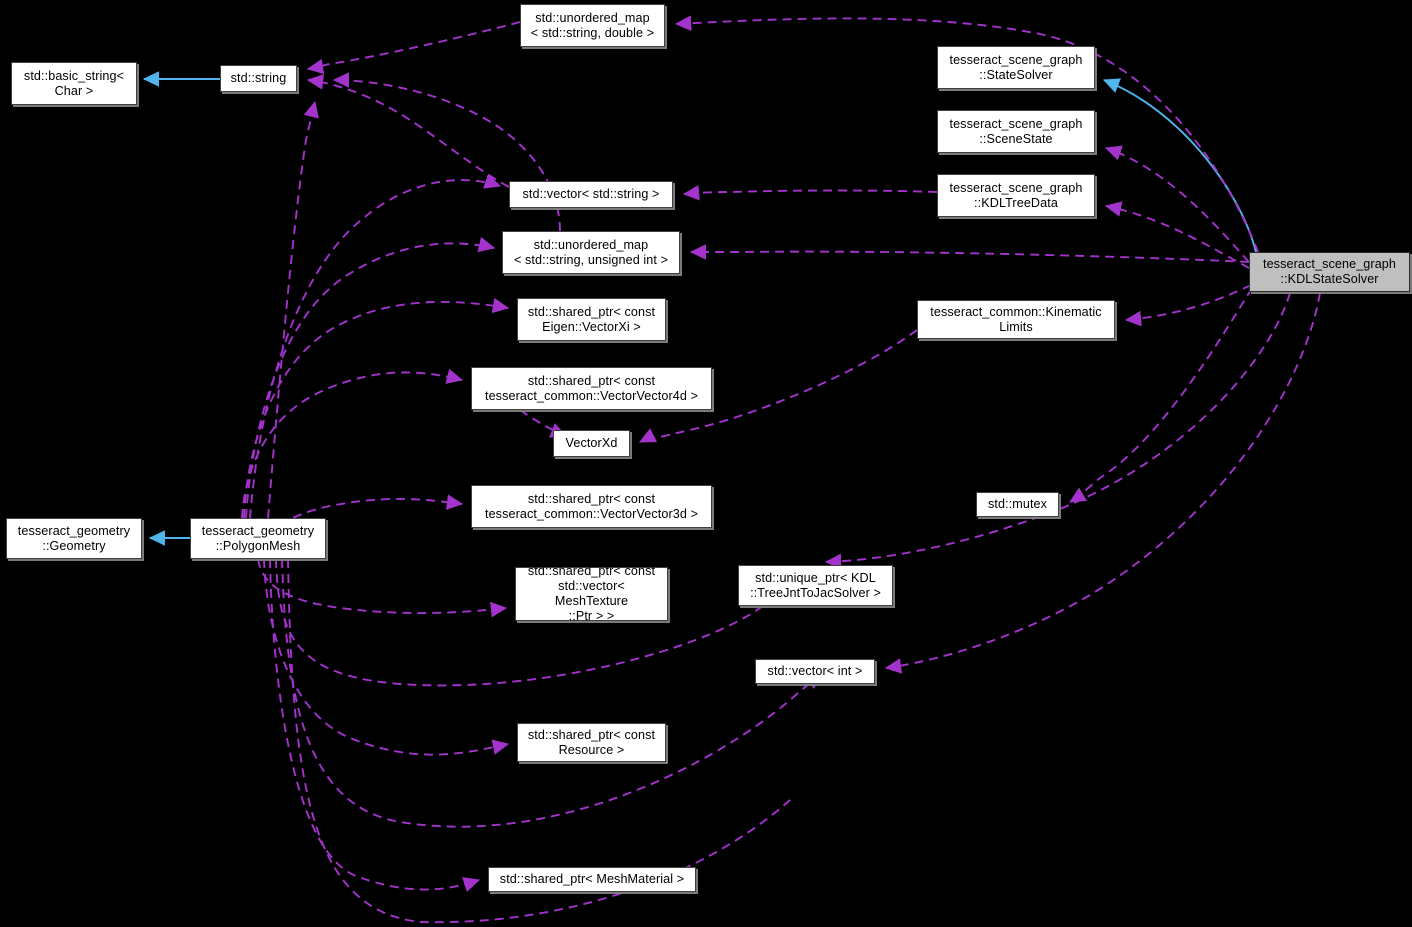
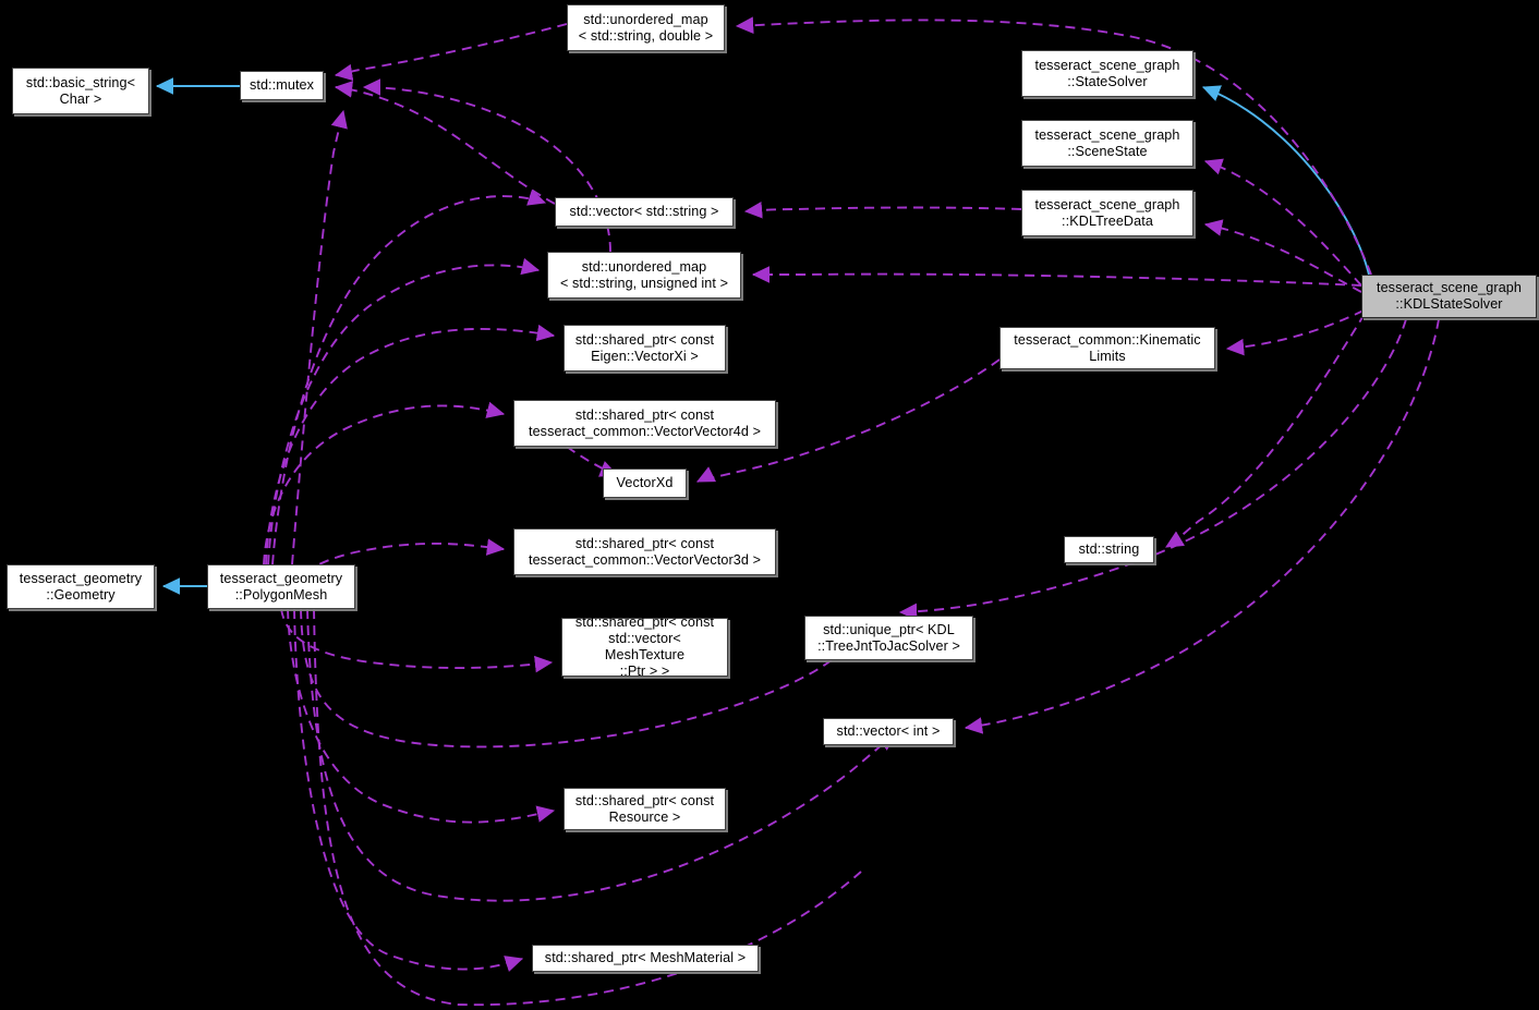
  std::unordered_map
  < std::string, double >
  std::basic_string<
  Char >
- std::string
+ std::mutex
  tesseract_scene_graph
  ::StateSolver
  tesseract_scene_graph
  ::SceneState
  std::vector< std::string >
  tesseract_scene_graph
  ::KDLTreeData
  std::unordered_map
  < std::string, unsigned int >
  tesseract_scene_graph
  ::KDLStateSolver
  std::shared_ptr< const
  Eigen::VectorXi >
  tesseract_common::Kinematic
  Limits
  std::shared_ptr< const
  tesseract_common::VectorVector4d >
  VectorXd
  std::shared_ptr< const
  tesseract_common::VectorVector3d >
- std::mutex
+ std::string
  tesseract_geometry
  ::Geometry
  tesseract_geometry
  ::PolygonMesh
  std::shared_ptr< const
  std::vector< MeshTexture
  ::Ptr > >
  std::unique_ptr< KDL
  ::TreeJntToJacSolver >
  std::vector< int >
  std::shared_ptr< const
  Resource >
  std::shared_ptr< MeshMaterial >
